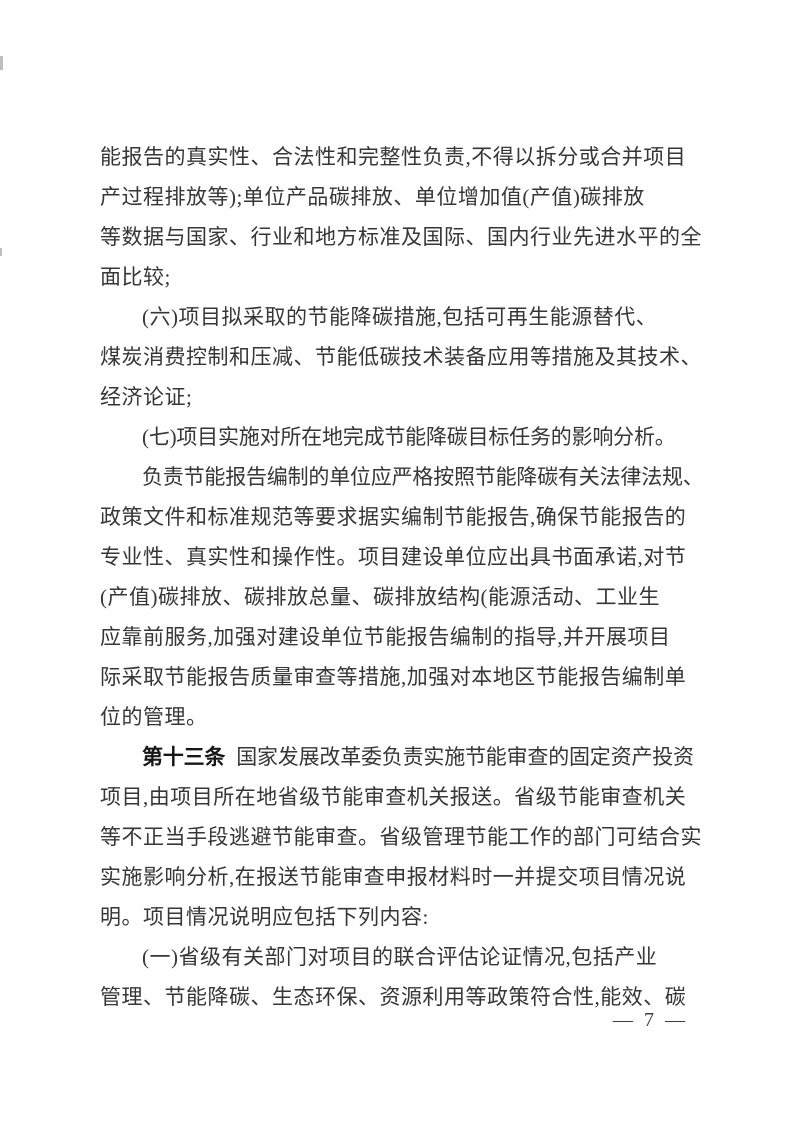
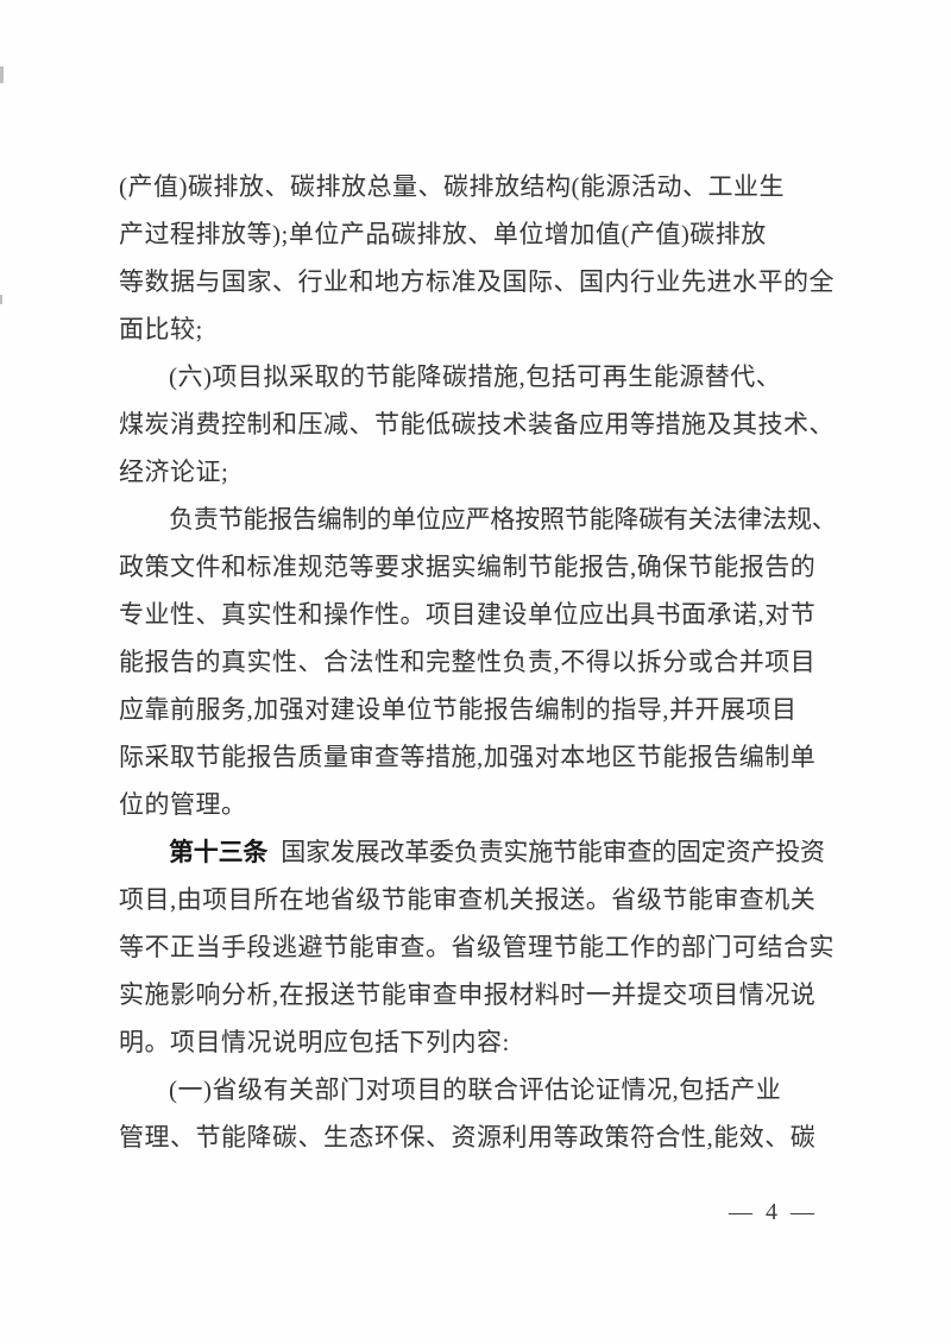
- 能报告的真实性、合法性和完整性负责,不得以拆分或合并项目
+ (产值)碳排放、碳排放总量、碳排放结构(能源活动、工业生
  产过程排放等);单位产品碳排放、单位增加值(产值)碳排放
  等数据与国家、行业和地方标准及国际、国内行业先进水平的全
  面比较;
  (六)项目拟采取的节能降碳措施,包括可再生能源替代、
  煤炭消费控制和压减、节能低碳技术装备应用等措施及其技术、
  经济论证;
- (七)项目实施对所在地完成节能降碳目标任务的影响分析。
  负责节能报告编制的单位应严格按照节能降碳有关法律法规、
  政策文件和标准规范等要求据实编制节能报告,确保节能报告的
  专业性、真实性和操作性。项目建设单位应出具书面承诺,对节
- (产值)碳排放、碳排放总量、碳排放结构(能源活动、工业生
+ 能报告的真实性、合法性和完整性负责,不得以拆分或合并项目
  应靠前服务,加强对建设单位节能报告编制的指导,并开展项目
  际采取节能报告质量审查等措施,加强对本地区节能报告编制单
  位的管理。
  第十三条 国家发展改革委负责实施节能审查的固定资产投资
  项目,由项目所在地省级节能审查机关报送。省级节能审查机关
  等不正当手段逃避节能审查。省级管理节能工作的部门可结合实
  实施影响分析,在报送节能审查申报材料时一并提交项目情况说
  明。项目情况说明应包括下列内容:
  (一)省级有关部门对项目的联合评估论证情况,包括产业
  管理、节能降碳、生态环保、资源利用等政策符合性,能效、碳
- — 7 —
+ — 4 —
